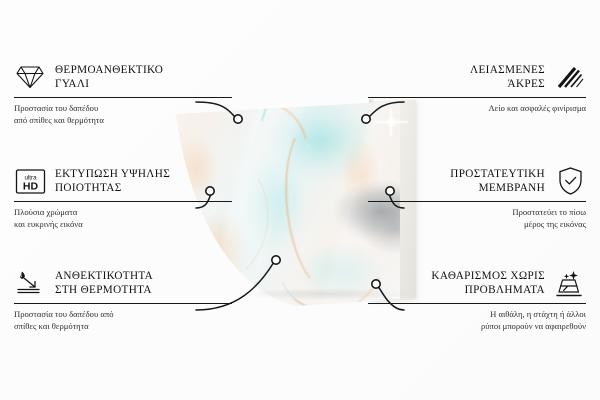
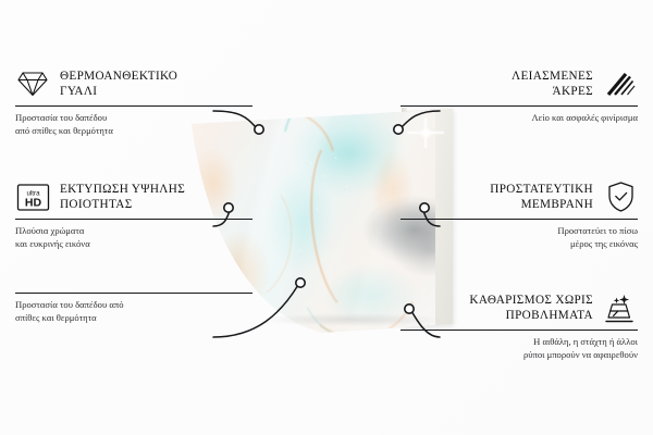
  ΘΕΡΜΟΑΝΘΕΚΤΙΚΟ
  ΓΥΑΛΙ
  Προστασία του δαπέδου
  από σπίθες και θερμότητα
  HD
  ΕΚΤΥΠΩΣΗ ΥΨΗΛΗΣ
  ΠΟΙΟΤΗΤΑΣ
  Πλούσια χρώματα
  και ευκρινής εικόνα
- ΑΝΘΕΚΤΙΚΟΤΗΤΑ
- ΣΤΗ ΘΕΡΜΟΤΗΤΑ
  Προστασία του δαπέδου από
  σπίθες και θερμότητα
  ΛΕΙΑΣΜΕΝΕΣ
  ΆΚΡΕΣ
  Λείο και ασφαλές φινίρισμα
  ΠΡΟΣΤΑΤΕΥΤΙΚΗ
  ΜΕΜΒΡΑΝΗ
  Προστατεύει το πίσω
  μέρος της εικόνας
  ΚΑΘΑΡΙΣΜΟΣ ΧΩΡΙΣ
  ΠΡΟΒΛΗΜΑΤΑ
  Η αιθάλη, η στάχτη ή άλλοι
  ρύποι μπορούν να αφαιρεθούν
